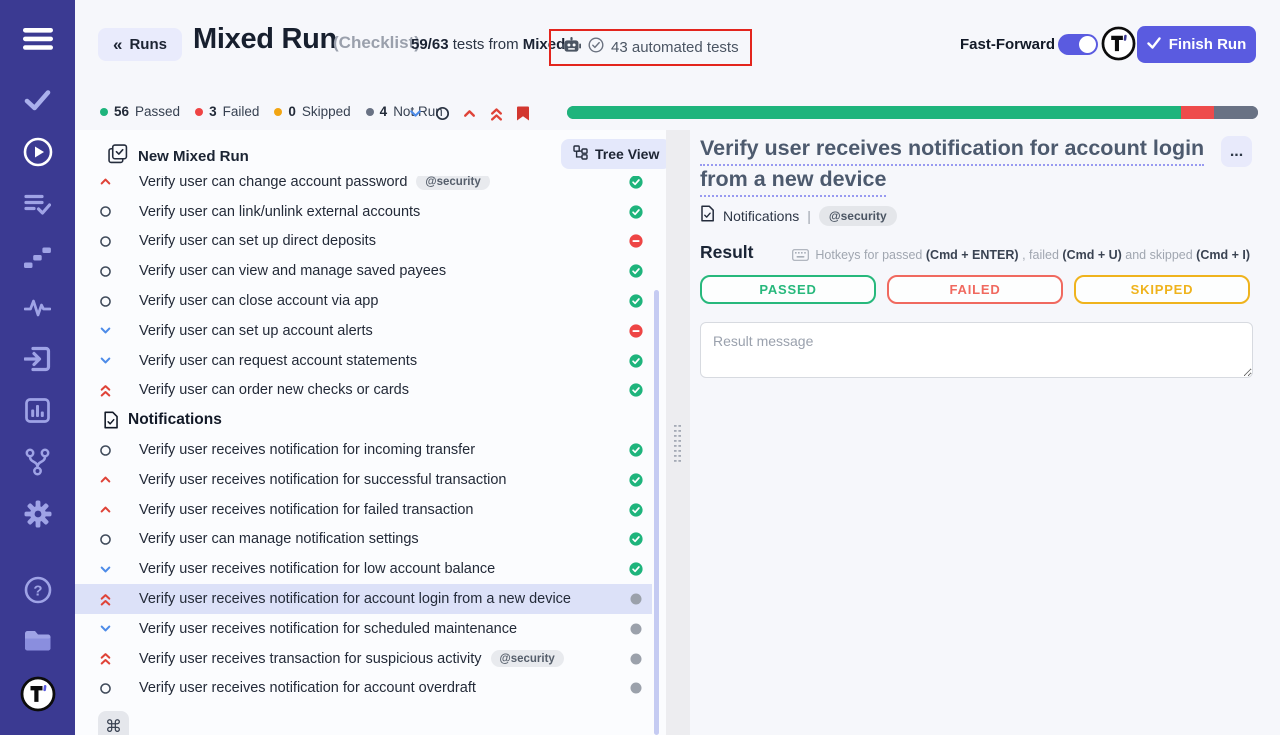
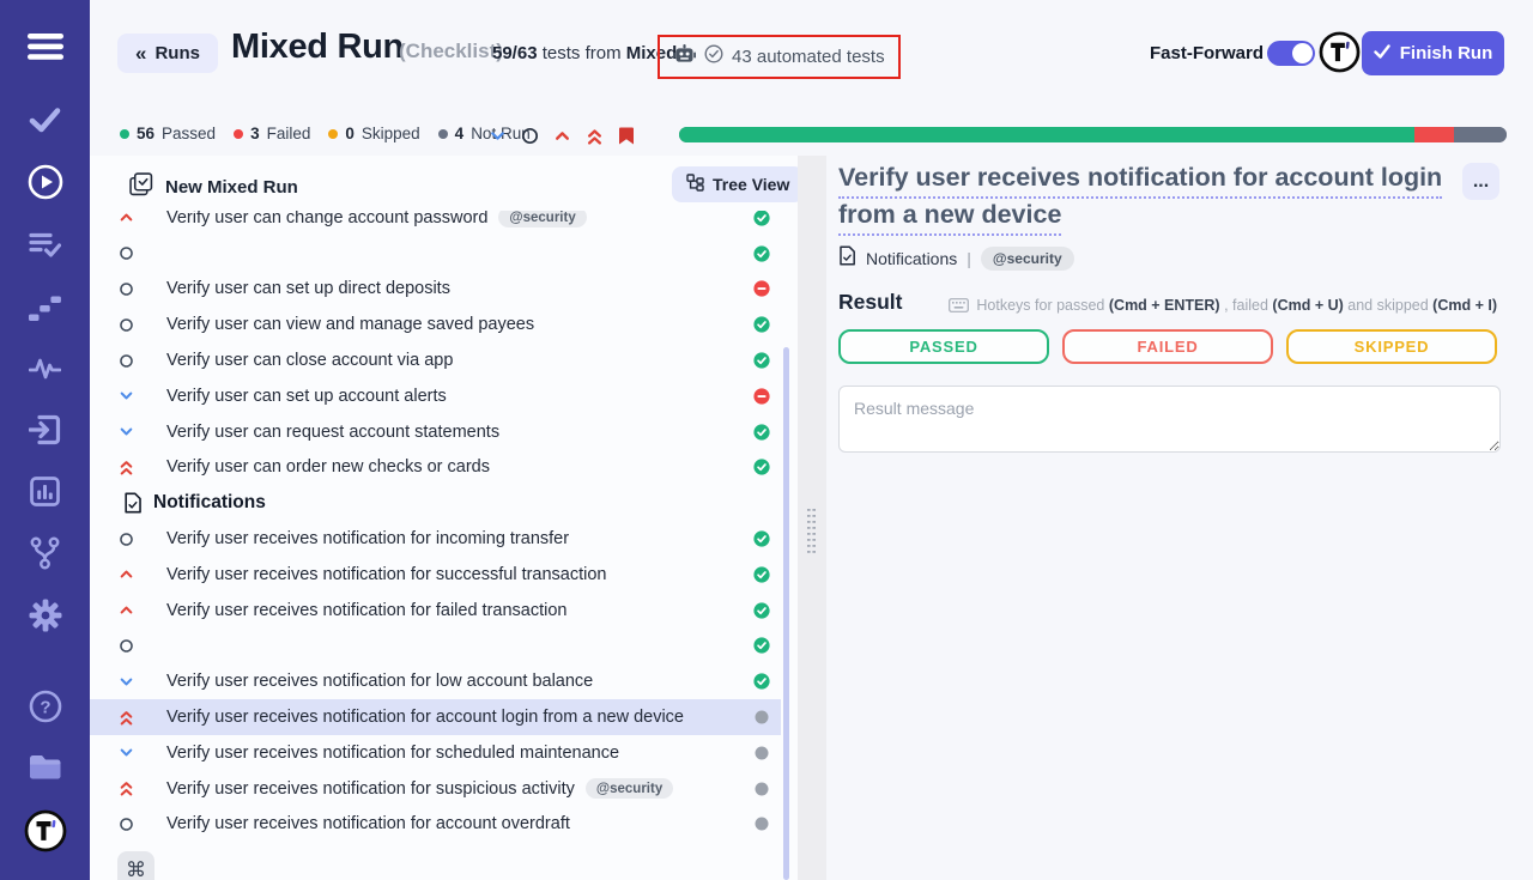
  ?
  «
  Runs
  Mixed Run
  (Checklist)
  59/63 tests from Mixed
  43 automated tests
  Fast-Forward
  Finish Run
  56
  Passed
  3
  Failed
  0
  Skipped
  4
  No Run
  New Mixed Run
  Tree View
  Verify user can change account password
  @security
- Verify user can link/unlink external accounts
  Verify user can set up direct deposits
  Verify user can view and manage saved payees
  Verify user can close account via app
  Verify user can set up account alerts
  Verify user can request account statements
  Verify user can order new checks or cards
  Notifications
  Verify user receives notification for incoming transfer
  Verify user receives notification for successful transaction
  Verify user receives notification for failed transaction
- Verify user can manage notification settings
  Verify user receives notification for low account balance
  Verify user receives notification for account login from a new device
  Verify user receives notification for scheduled maintenance
- Verify user receives transaction for suspicious activity
+ Verify user receives notification for suspicious activity
  @security
  Verify user receives notification for account overdraft
  ⌘
  Verify user receives notification for account login from a new device
  ...
  Notifications
  |
  @security
  Result
  Hotkeys for passed (Cmd + ENTER) , failed (Cmd + U) and skipped (Cmd + I)
  PASSED
  FAILED
  SKIPPED
  Result message
